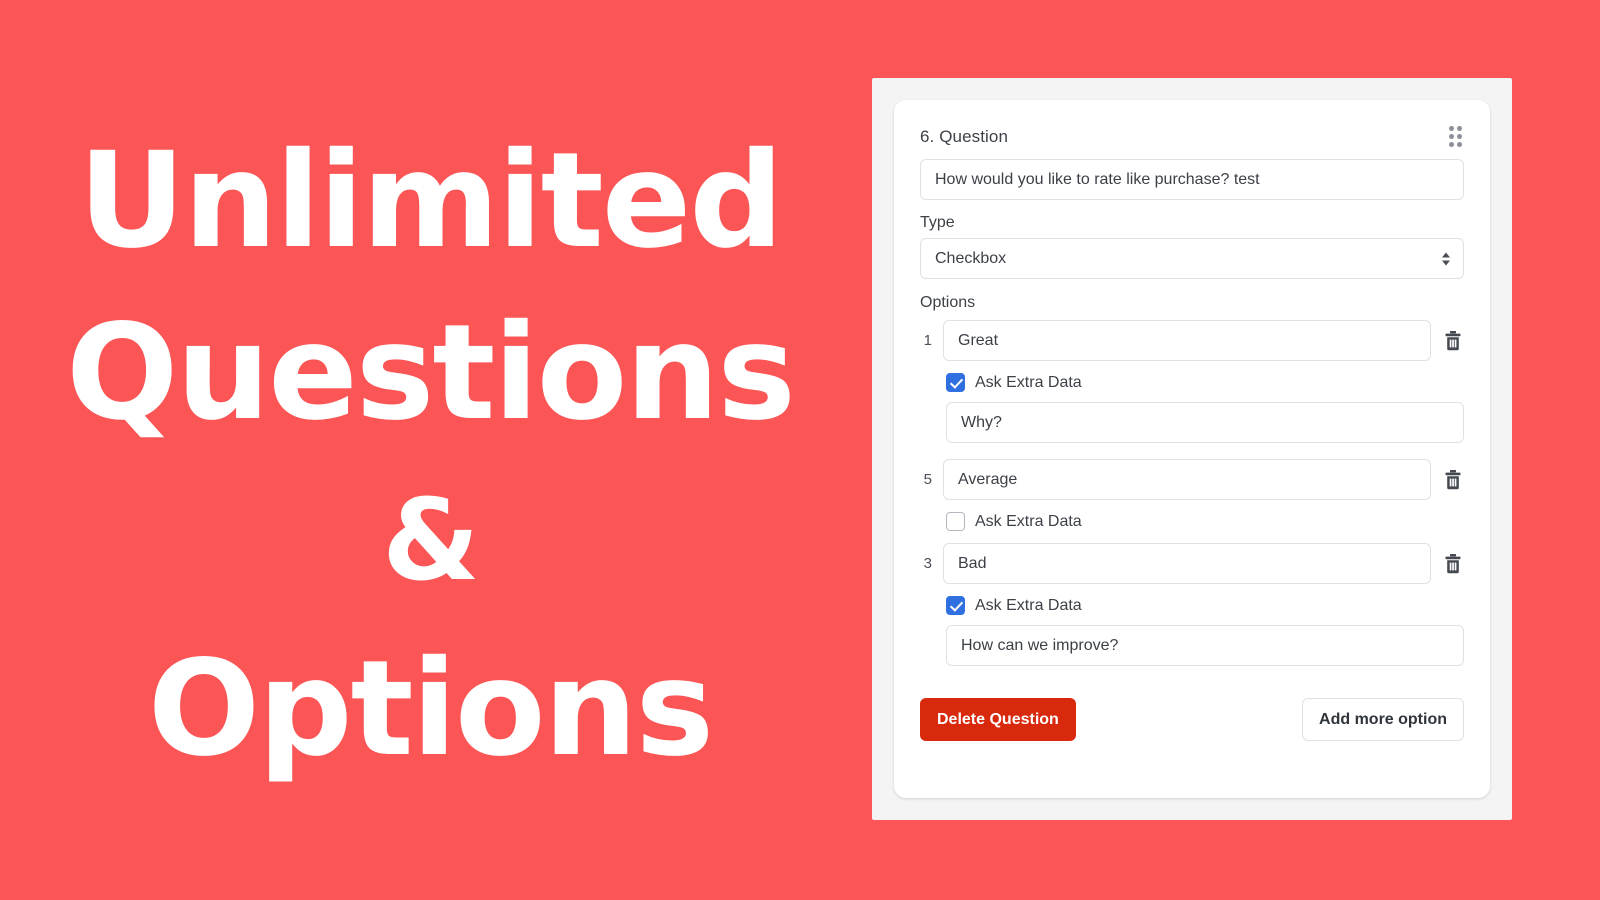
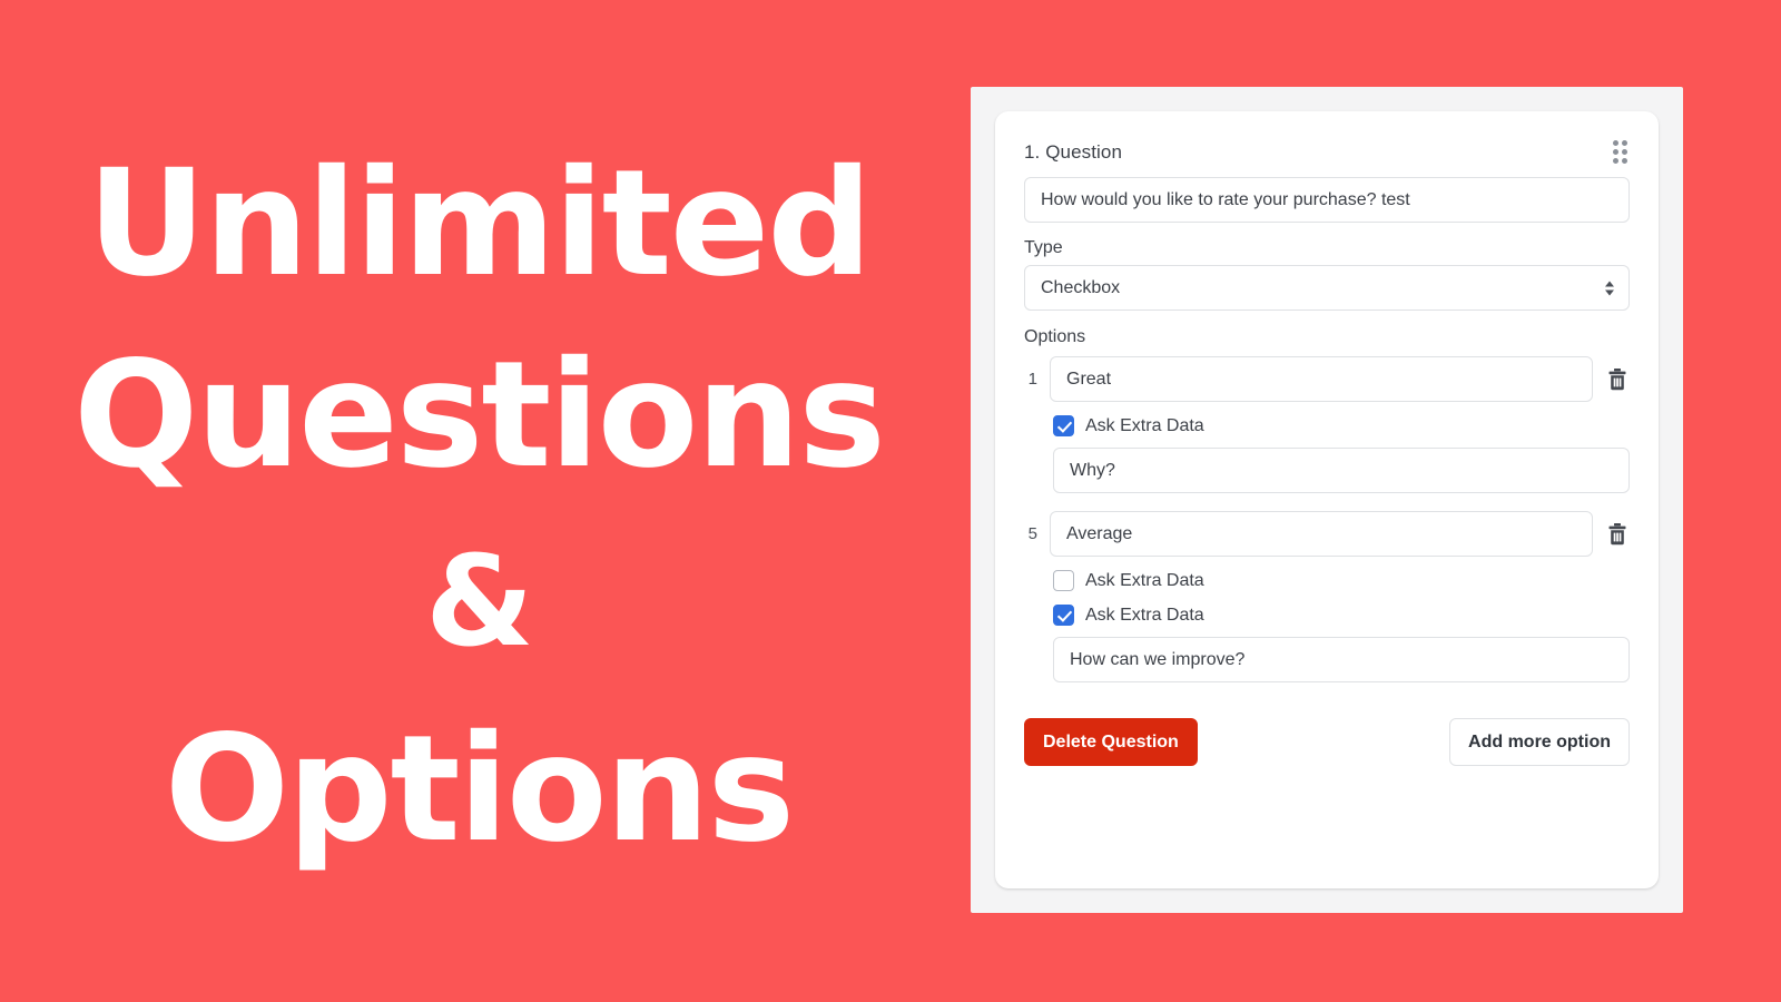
  Unlimited
  Questions
  &
  Options
- 6. Question
+ 1. Question
- How would you like to rate like purchase? test
+ How would you like to rate your purchase? test
  Type
  Checkbox
  Options
  1
  Great
  Ask Extra Data
  Why?
  5
  Average
  Ask Extra Data
- 3
- Bad
  Ask Extra Data
  How can we improve?
  Delete Question
  Add more option
